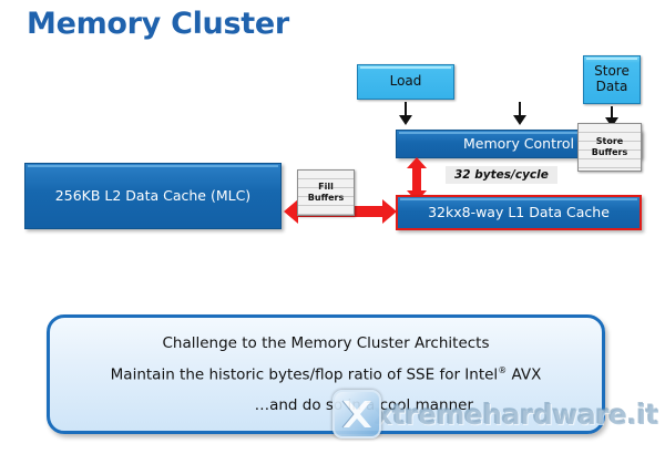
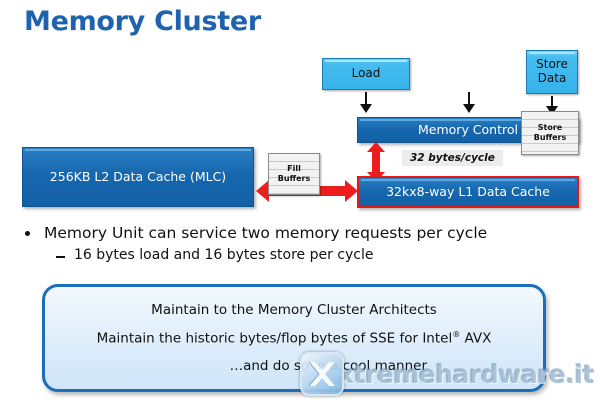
  Memory Cluster
  Load
  Store
  Data
  Memory Control
  Store
  Buffers
  32 bytes/cycle
  32kx8-way L1 Data Cache
  256KB L2 Data Cache (MLC)
  Fill
  Buffers
+ Memory Unit can service two memory requests per cycle
+ 16 bytes load and 16 bytes store per cycle
- Challenge to the Memory Cluster Architects
+ Maintain to the Memory Cluster Architects
- Maintain the historic bytes/flop ratio of SSE for Intel® AVX
+ Maintain the historic bytes/flop bytes of SSE for Intel® AVX
  …and do s cool manner
  xtremehardware.it
